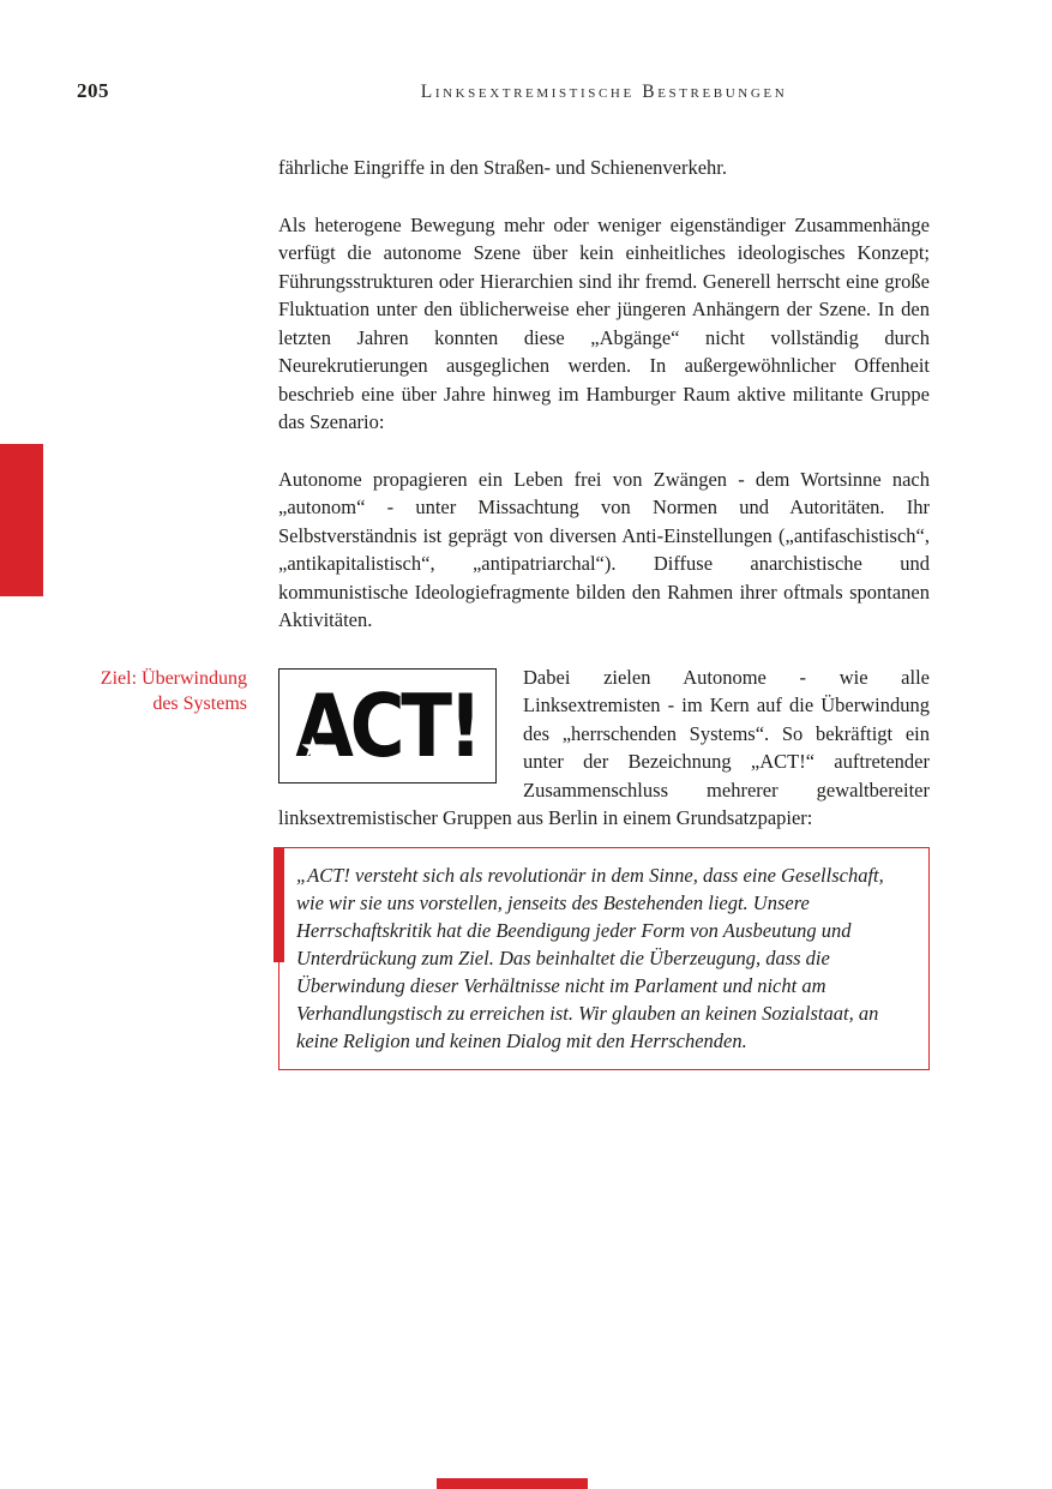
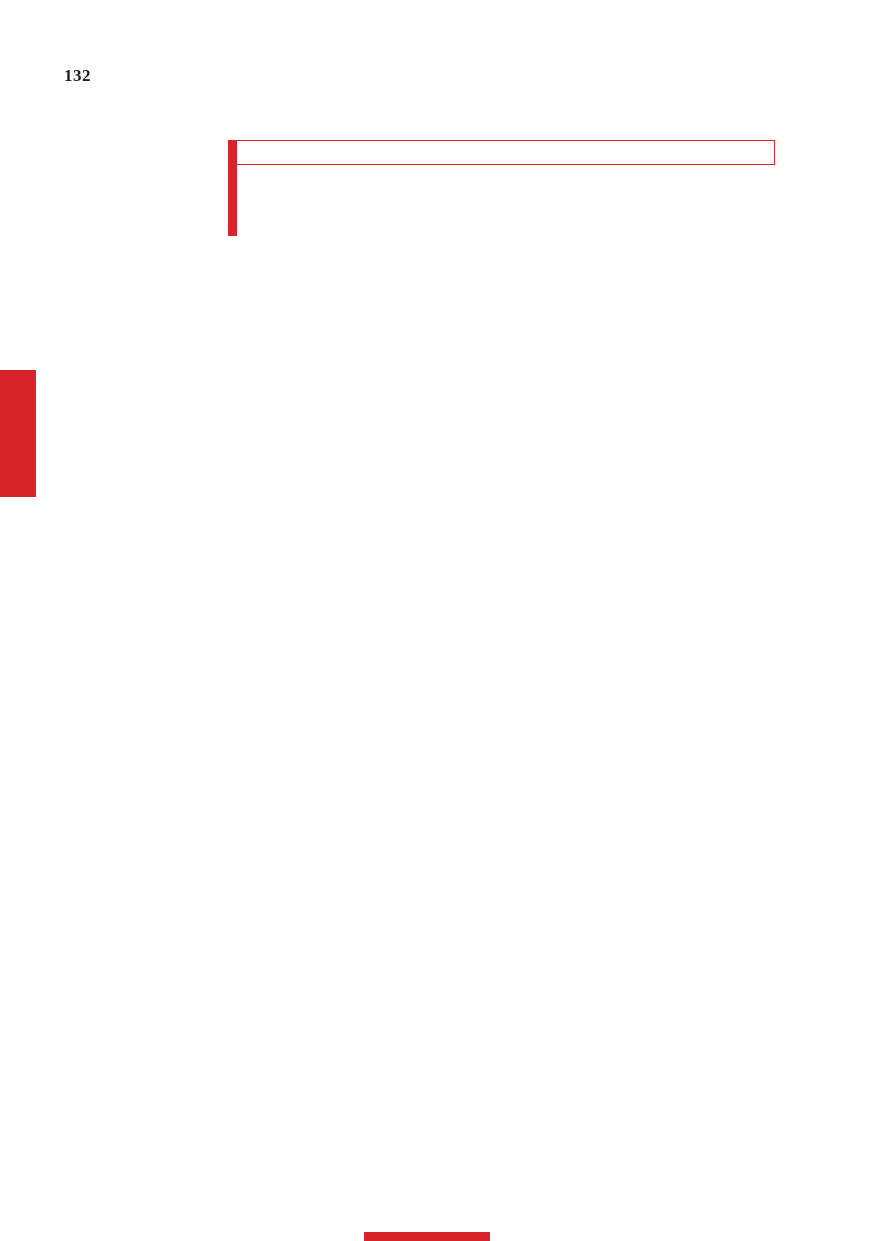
- 205
+ 132
- Linksextremistische Bestrebungen
- fährliche Eingriffe in den Straßen- und Schienenverkehr.
- Als heterogene Bewegung mehr oder weniger eigenständiger Zusammenhänge verfügt die autonome Szene über kein einheitliches ideologisches Konzept; Führungsstrukturen oder Hierarchien sind ihr fremd. Generell herrscht eine große Fluktuation unter den üblicherweise eher jüngeren Anhängern der Szene. In den letzten Jahren konnten diese „Abgänge“ nicht vollständig durch Neurekrutierungen ausgeglichen werden. In außergewöhnlicher Offenheit beschrieb eine über Jahre hinweg im Hamburger Raum aktive militante Gruppe das Szenario:
- Autonome propagieren ein Leben frei von Zwängen - dem Wortsinne nach „autonom“ - unter Missachtung von Normen und Autoritäten. Ihr Selbstverständnis ist geprägt von diversen Anti-Einstellungen („antifaschistisch“, „antikapitalistisch“, „antipatriarchal“). Diffuse anarchistische und kommunistische Ideologiefragmente bilden den Rahmen ihrer oftmals spontanen Aktivitäten.
- Ziel: Überwindung
- des Systems
- ACT!
- ★
- Dabei zielen Autonome - wie alle Linksextremisten - im Kern auf die Überwindung des „herrschenden Systems“. So bekräftigt ein unter der Bezeichnung „ACT!“ auftretender Zusammenschluss mehrerer gewaltbereiter linksextremistischer Gruppen aus Berlin in einem Grundsatzpapier:
- „ACT! versteht sich als revolutionär in dem Sinne, dass eine Gesellschaft, wie wir sie uns vorstellen, jenseits des Bestehenden liegt. Unsere Herrschaftskritik hat die Beendigung jeder Form von Ausbeutung und Unterdrückung zum Ziel. Das beinhaltet die Überzeugung, dass die Überwindung dieser Verhältnisse nicht im Parlament und nicht am Verhandlungstisch zu erreichen ist. Wir glauben an keinen Sozialstaat, an keine Religion und keinen Dialog mit den Herrschenden.
